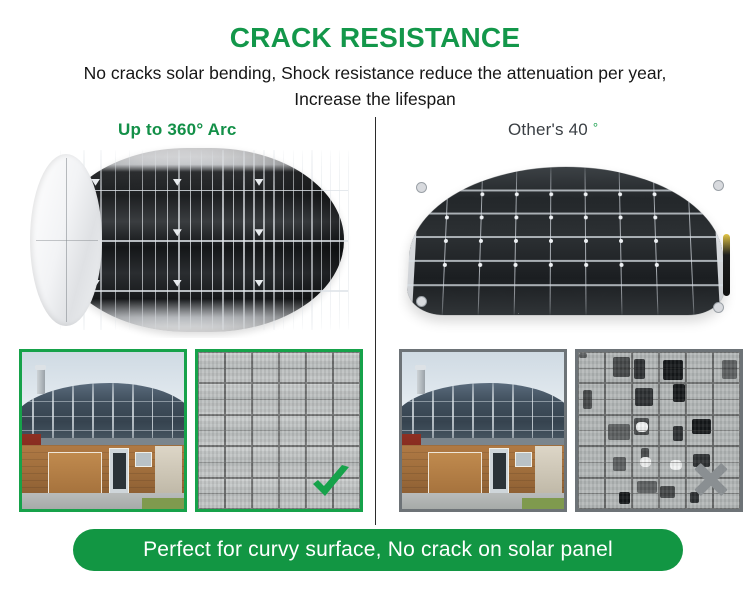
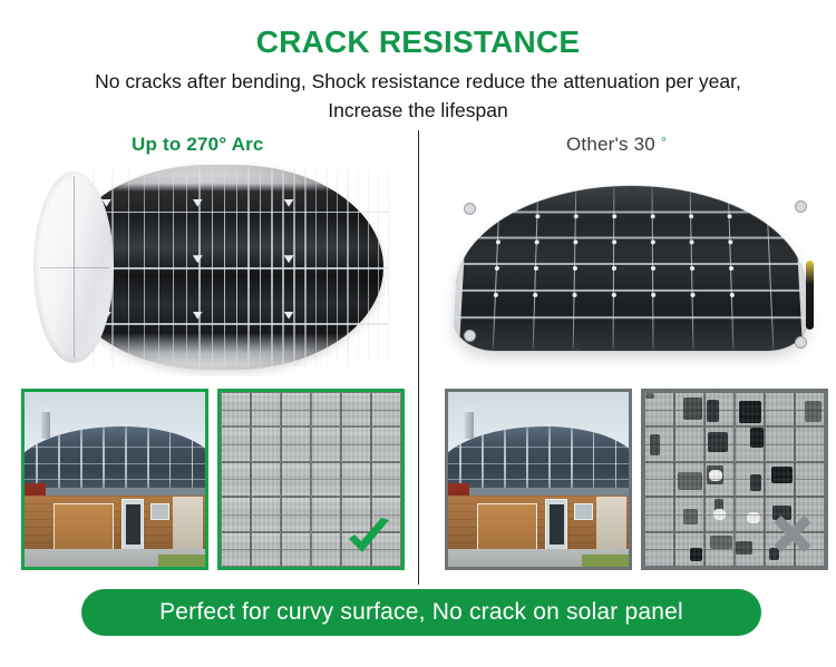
  CRACK RESISTANCE
- No cracks solar bending, Shock resistance reduce the attenuation per year,
+ No cracks after bending, Shock resistance reduce the attenuation per year,
  Increase the lifespan
- Up to 360° Arc
+ Up to 270° Arc
- Other's 40 °
+ Other's 30 °
  Perfect for curvy surface, No crack on solar panel
